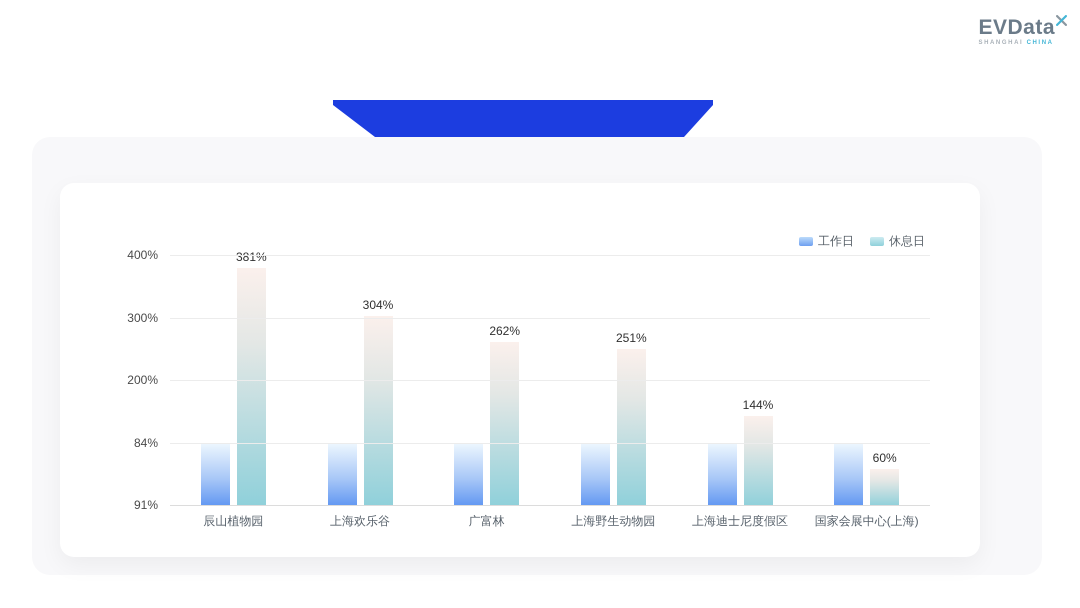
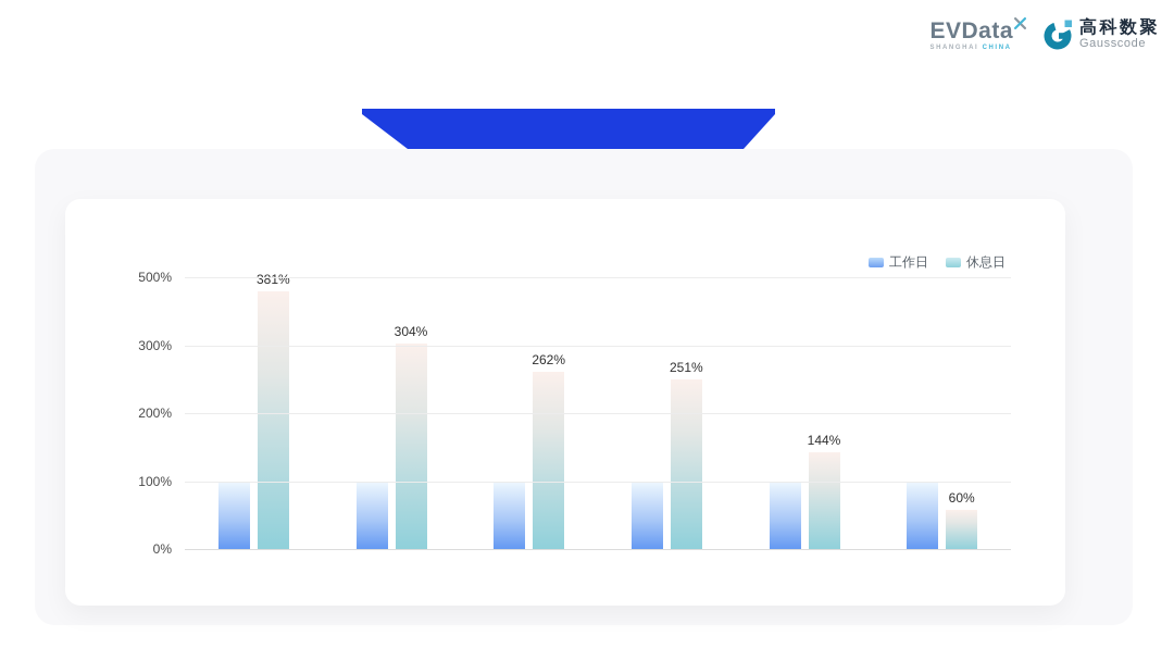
  EVData
+ 高科数聚
+ Gausscode
  工作日
  休息日
  381%
  304%
  262%
  251%
  144%
  60%
- 辰山植物园
- 上海欢乐谷
- 广富林
- 上海野生动物园
- 上海迪士尼度假区
- 国家会展中心(上海)
- 91%
+ 0%
- 84%
+ 100%
  200%
  300%
- 400%
+ 500%
